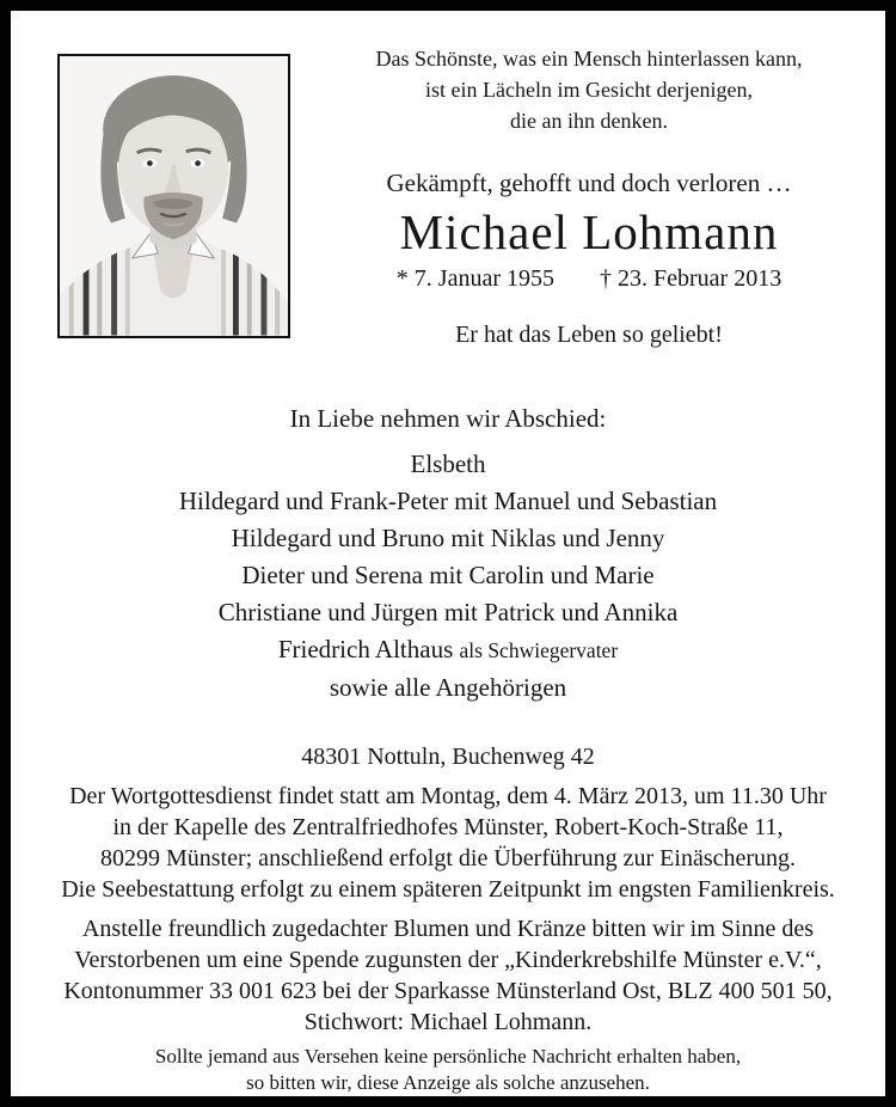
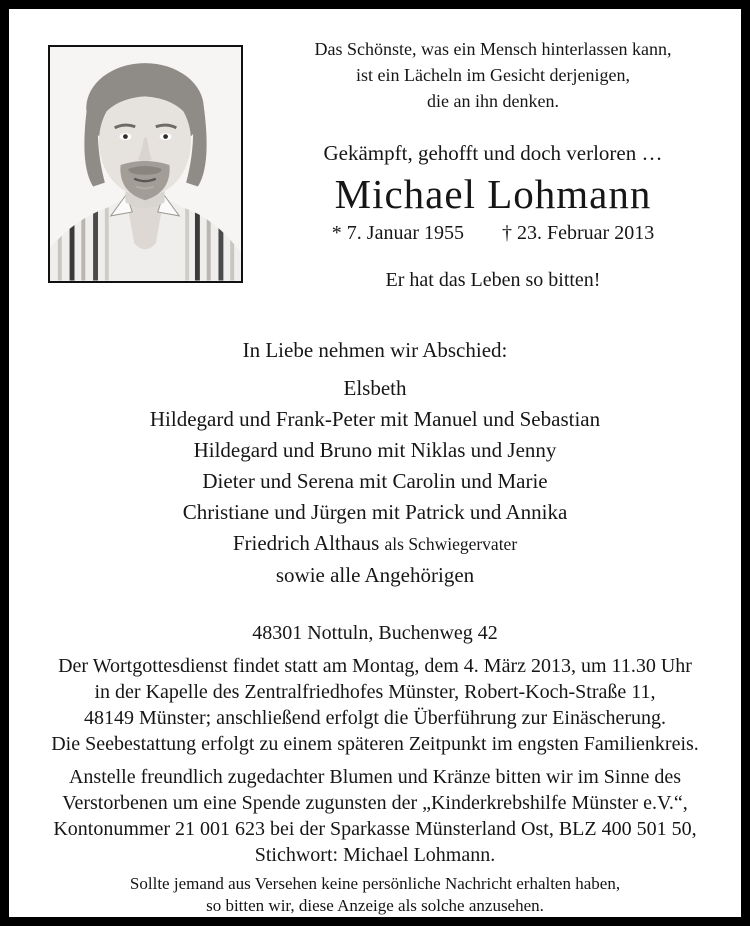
  Das Schönste, was ein Mensch hinterlassen kann,
  ist ein Lächeln im Gesicht derjenigen,
  die an ihn denken.
  Gekämpft, gehofft und doch verloren …
  Michael Lohmann
  * 7. Januar 1955
  † 23. Februar 2013
- Er hat das Leben so geliebt!
+ Er hat das Leben so bitten!
  In Liebe nehmen wir Abschied:
  Elsbeth
  Hildegard und Frank-Peter mit Manuel und Sebastian
  Hildegard und Bruno mit Niklas und Jenny
  Dieter und Serena mit Carolin und Marie
  Christiane und Jürgen mit Patrick und Annika
  Friedrich Althaus als Schwiegervater
  sowie alle Angehörigen
  48301 Nottuln, Buchenweg 42
  Der Wortgottesdienst findet statt am Montag, dem 4. März 2013, um 11.30 Uhr
  in der Kapelle des Zentralfriedhofes Münster, Robert-Koch-Straße 11,
- 80299 Münster; anschließend erfolgt die Überführung zur Einäscherung.
+ 48149 Münster; anschließend erfolgt die Überführung zur Einäscherung.
  Die Seebestattung erfolgt zu einem späteren Zeitpunkt im engsten Familienkreis.
  Anstelle freundlich zugedachter Blumen und Kränze bitten wir im Sinne des
  Verstorbenen um eine Spende zugunsten der „Kinderkrebshilfe Münster e.V.“,
- Kontonummer 33 001 623 bei der Sparkasse Münsterland Ost, BLZ 400 501 50,
+ Kontonummer 21 001 623 bei der Sparkasse Münsterland Ost, BLZ 400 501 50,
  Stichwort: Michael Lohmann.
  Sollte jemand aus Versehen keine persönliche Nachricht erhalten haben,
  so bitten wir, diese Anzeige als solche anzusehen.
